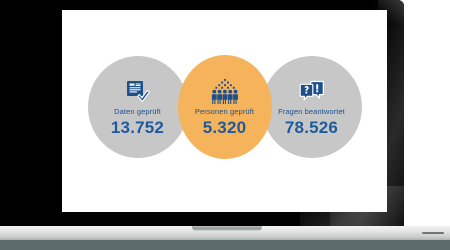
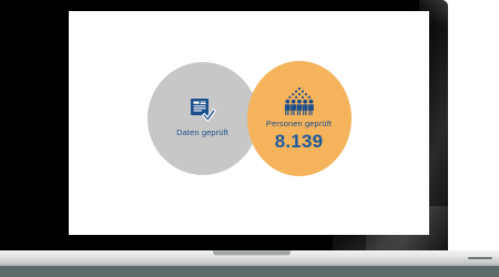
  Daten geprüft
- 13.752
  Personen geprüft
- 5.320
+ 8.139
- Fragen beantwortet
- 78.526
